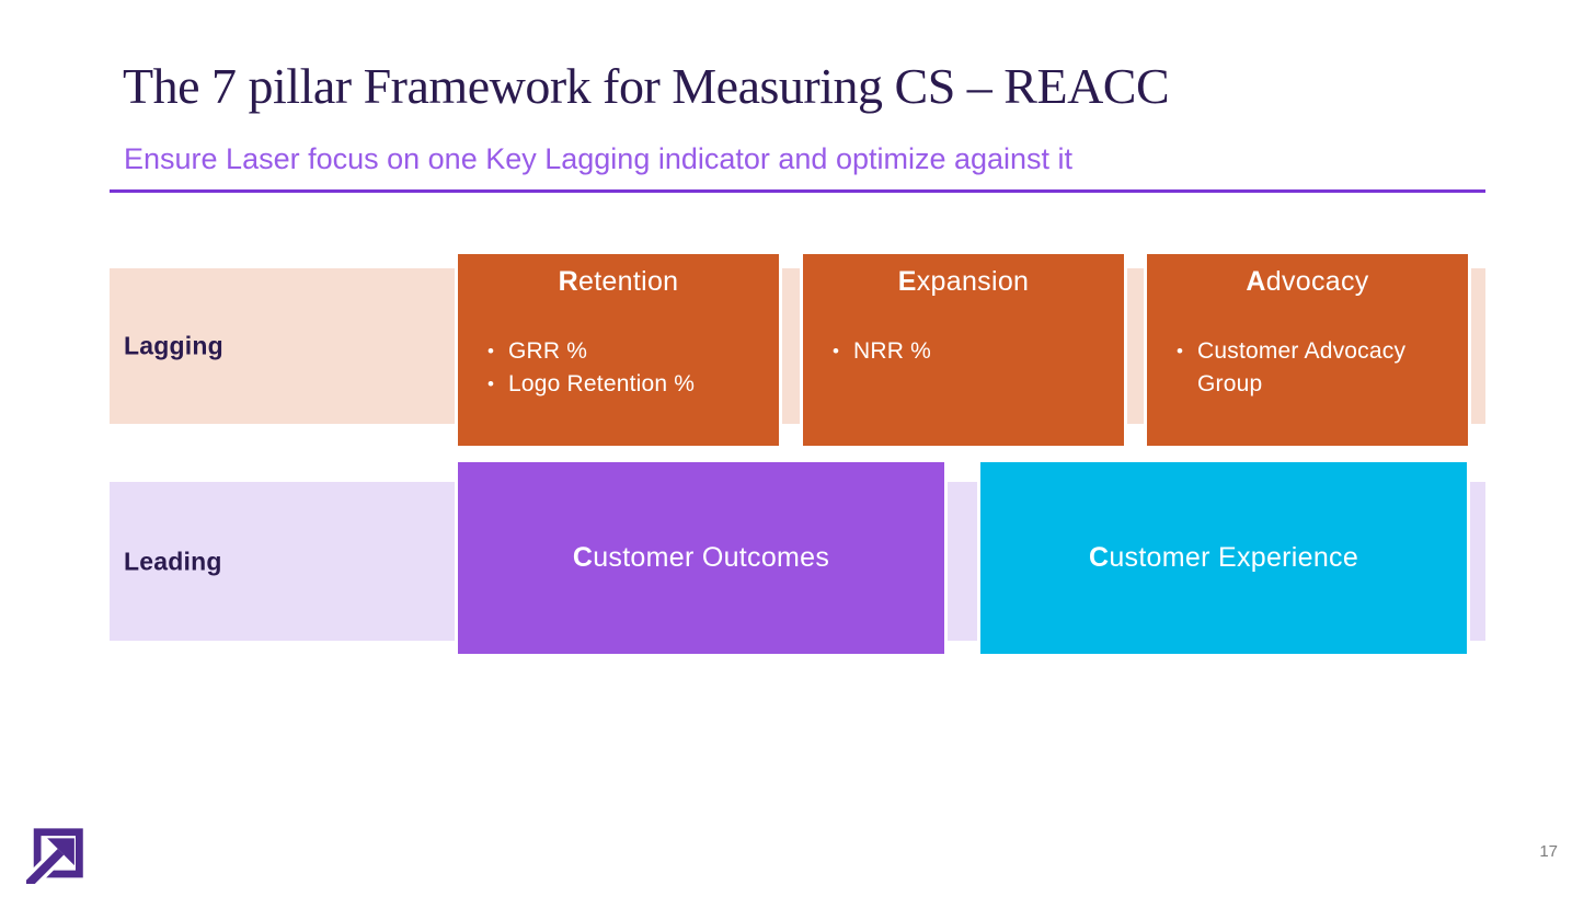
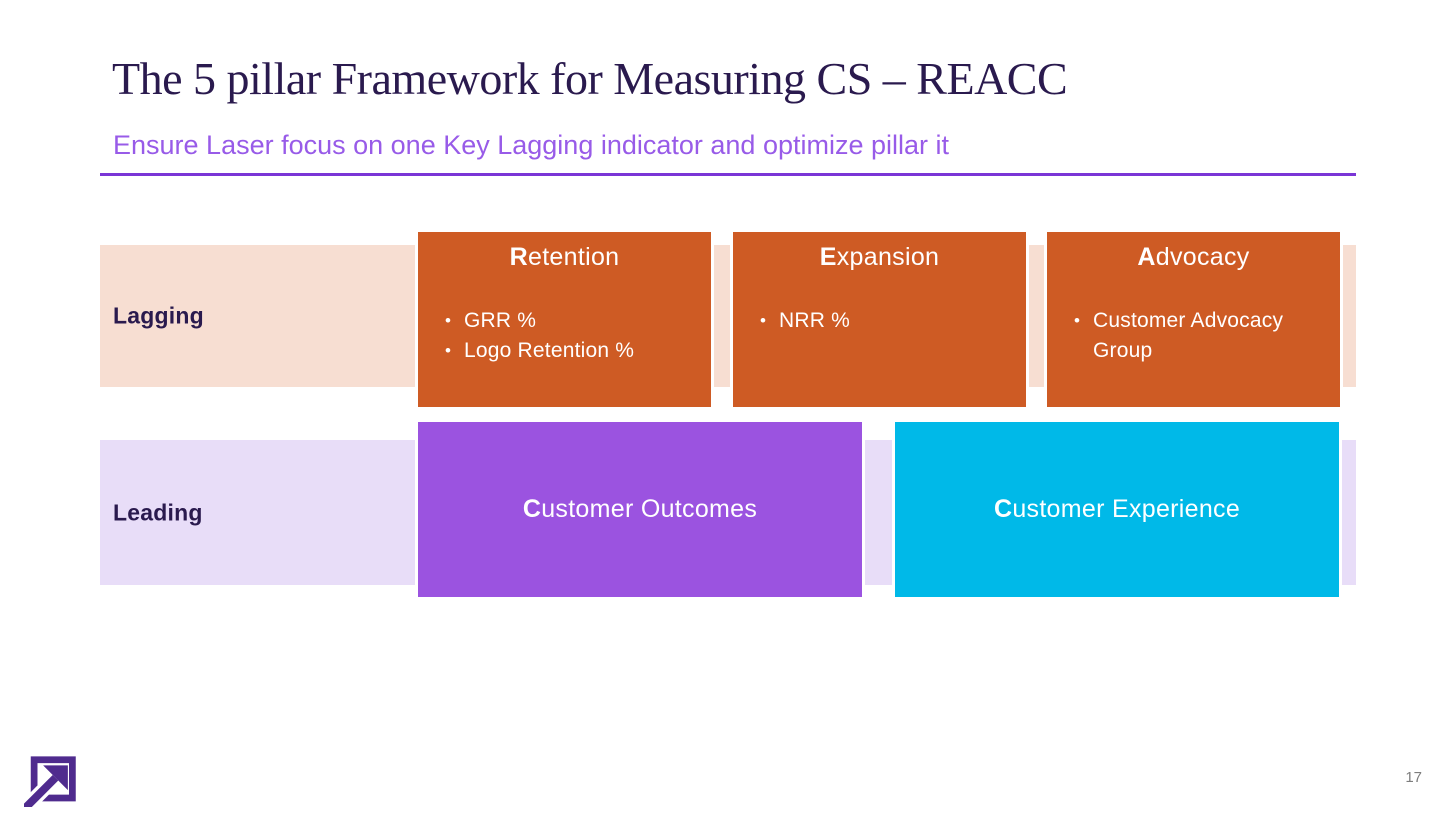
- The 7 pillar Framework for Measuring CS – REACC
+ The 5 pillar Framework for Measuring CS – REACC
- Ensure Laser focus on one Key Lagging indicator and optimize against it
+ Ensure Laser focus on one Key Lagging indicator and optimize pillar it
  Lagging
  Retention
  •
  GRR %
  •
  Logo Retention %
  Expansion
  •
  NRR %
  Advocacy
  •
  Customer Advocacy Group
  Leading
  Customer Outcomes
  Customer Experience
  17
